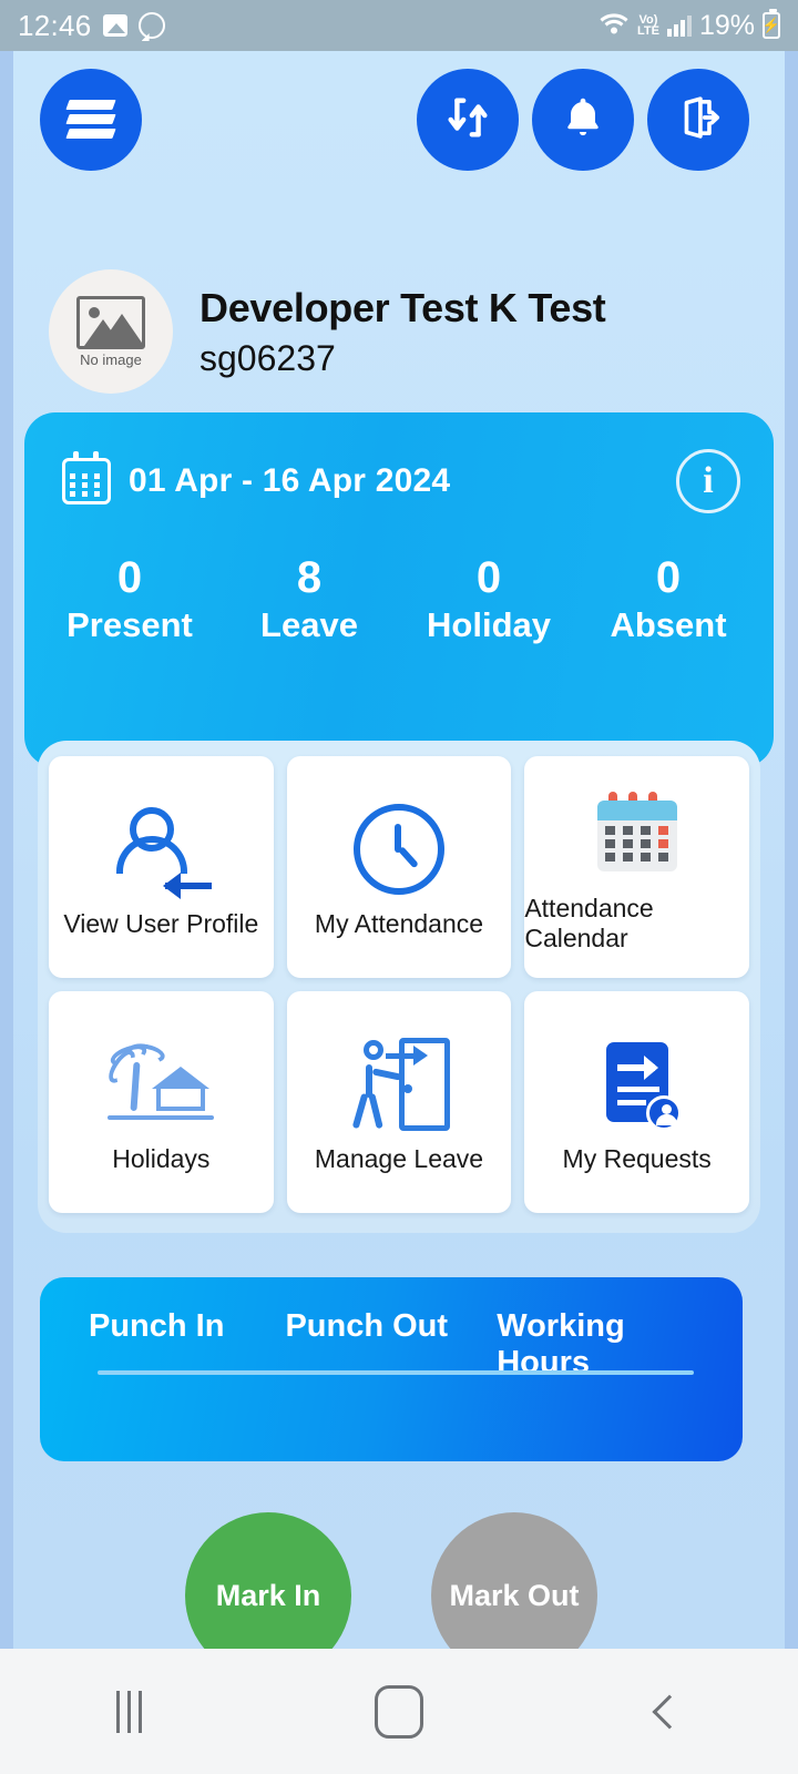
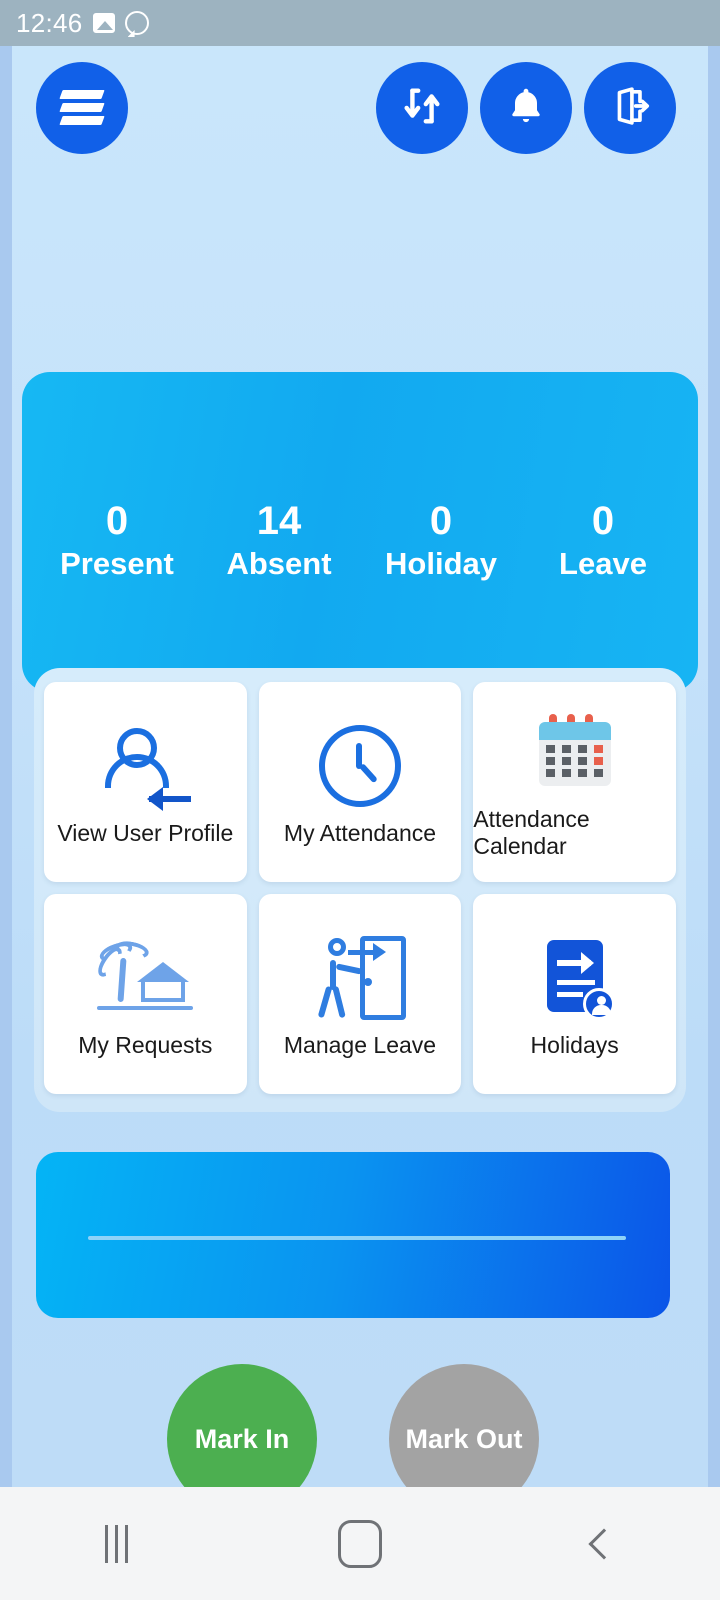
  12:46
- Vo)
- LTE
- 19%
- ⚡
- No image
- Developer Test K Test
- sg06237
- 01 Apr - 16 Apr 2024
- i
  0
  Present
- 8
+ 14
- Leave
+ Absent
  0
  Holiday
  0
- Absent
+ Leave
  View User Profile
  My Attendance
  Attendance Calendar
- Holidays
+ My Requests
  Manage Leave
- My Requests
+ Holidays
- Punch In
- Punch Out
- Working Hours
  Mark In
  Mark Out
